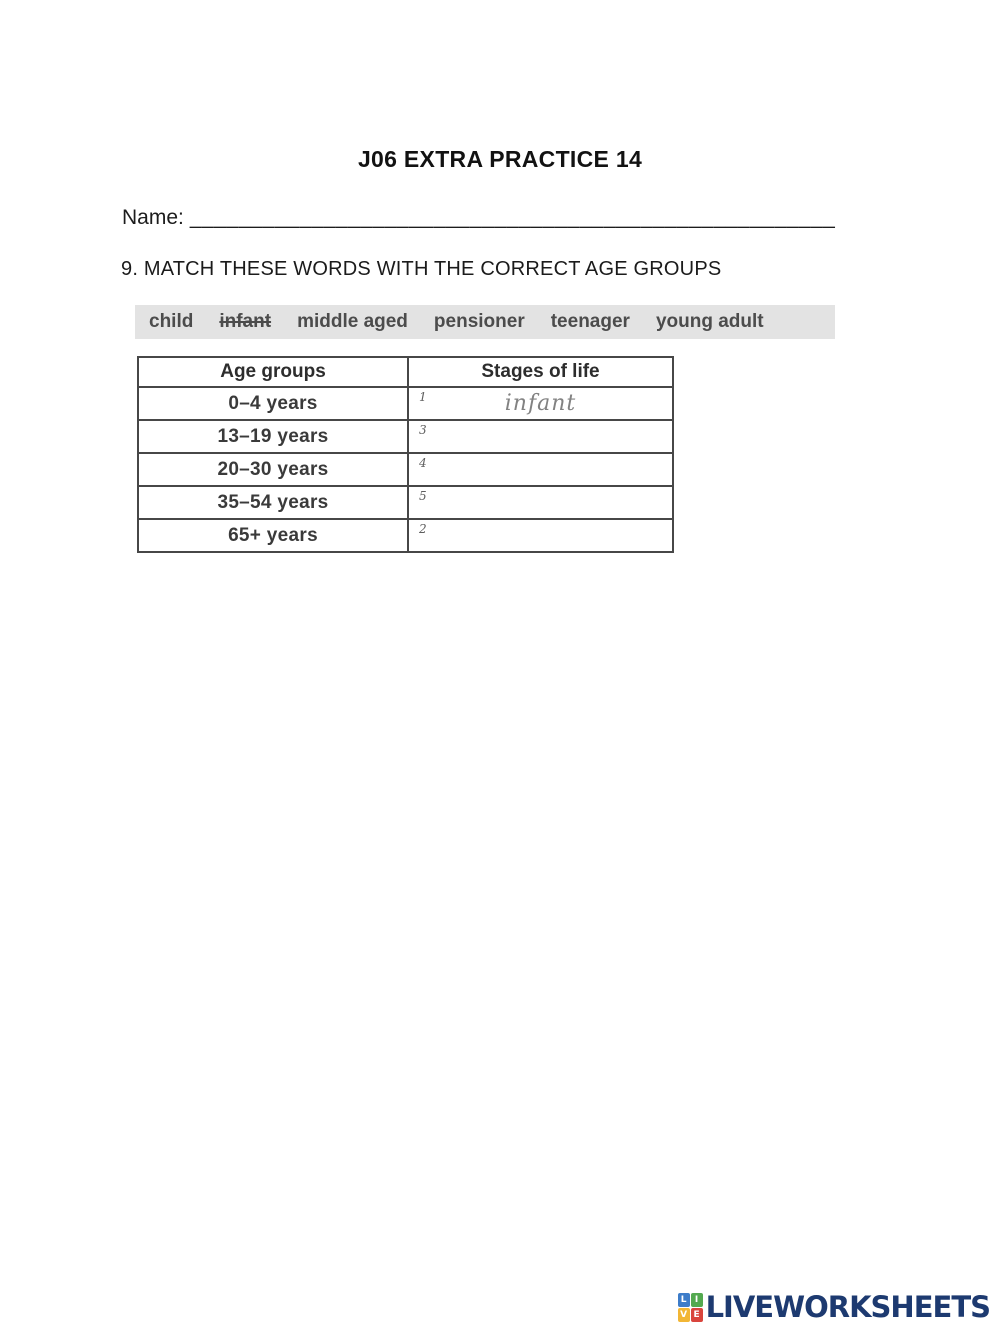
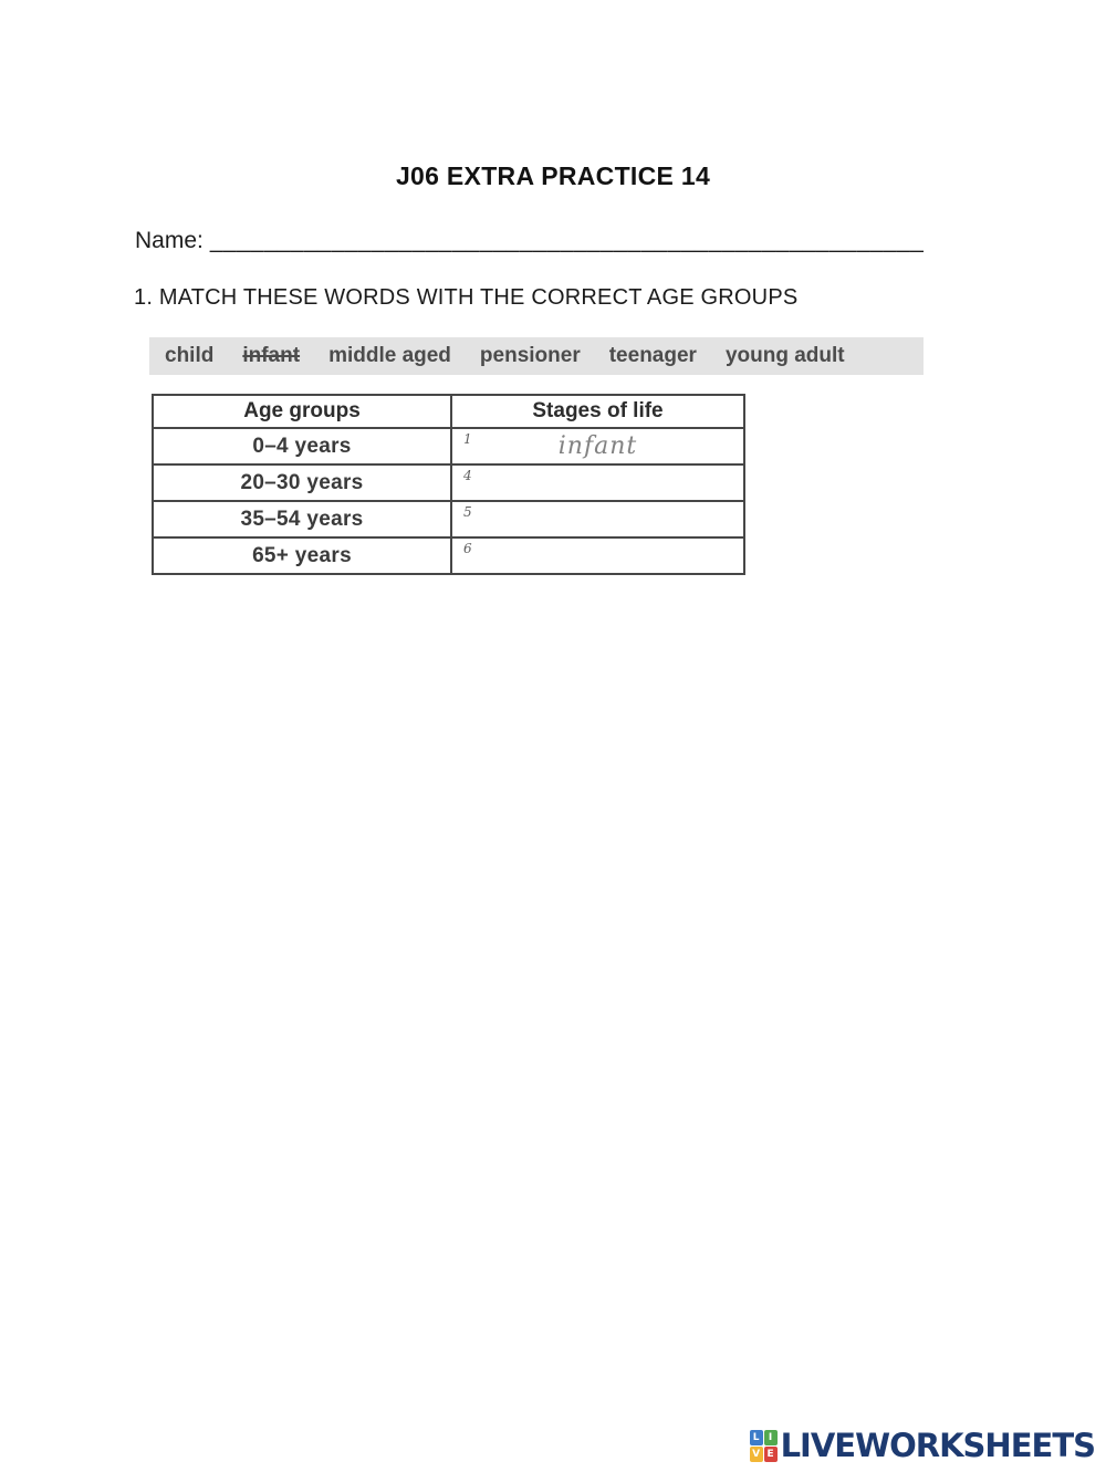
  J06 EXTRA PRACTICE 14
  Name: _____________________________________________________
- 9. MATCH THESE WORDS WITH THE CORRECT AGE GROUPS
+ 1. MATCH THESE WORDS WITH THE CORRECT AGE GROUPS
  child
  infant
  middle aged
  pensioner
  teenager
  young adult
  Age groups	Stages of life
  0–4 years	1 infant
- 13–19 years	3
  20–30 years	4
  35–54 years	5
- 65+ years	2
+ 65+ years	6
  L
  I
  V
  E
  LIVEWORKSHEETS
